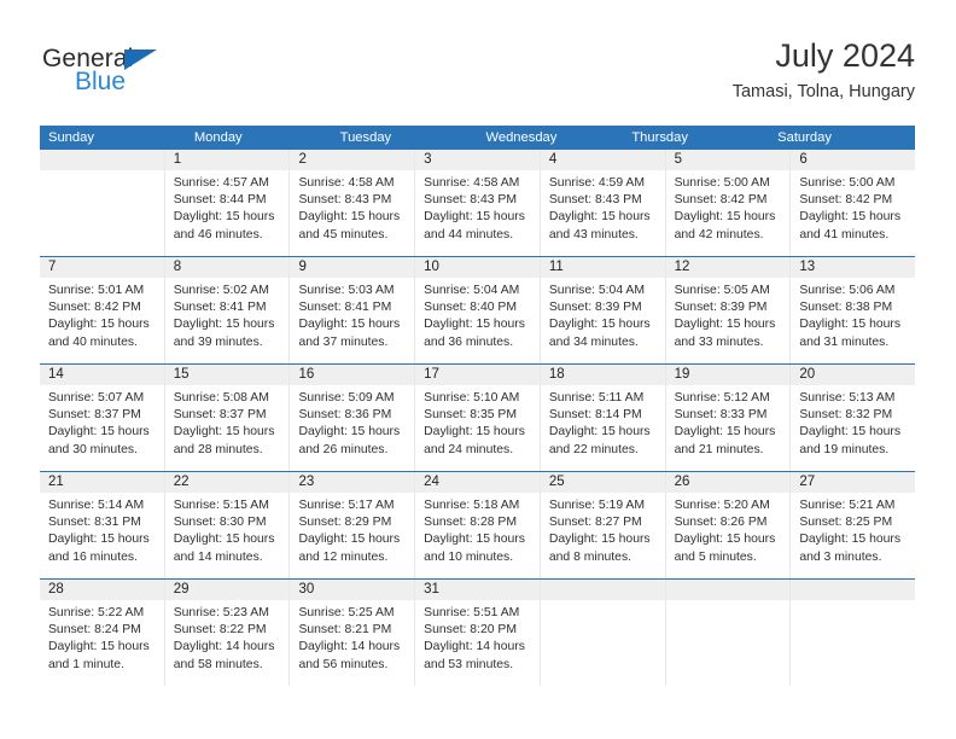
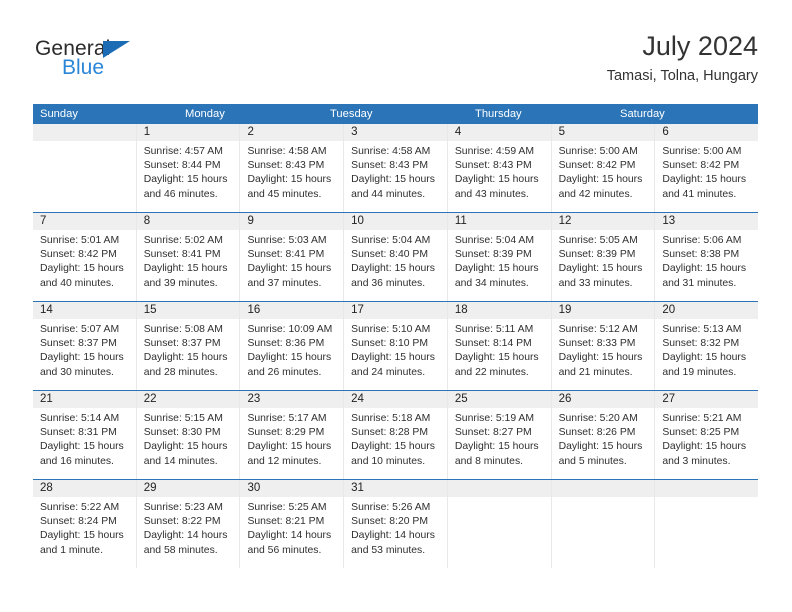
  General
  Blue
  July 2024
  Tamasi, Tolna, Hungary
  Sunday
  Monday
  Tuesday
- Wednesday
  Thursday
  Saturday
  1
  Sunrise: 4:57 AM
  Sunset: 8:44 PM
  Daylight: 15 hours
  and 46 minutes.
  2
  Sunrise: 4:58 AM
  Sunset: 8:43 PM
  Daylight: 15 hours
  and 45 minutes.
  3
  Sunrise: 4:58 AM
  Sunset: 8:43 PM
  Daylight: 15 hours
  and 44 minutes.
  4
  Sunrise: 4:59 AM
  Sunset: 8:43 PM
  Daylight: 15 hours
  and 43 minutes.
  5
  Sunrise: 5:00 AM
  Sunset: 8:42 PM
  Daylight: 15 hours
  and 42 minutes.
  6
  Sunrise: 5:00 AM
  Sunset: 8:42 PM
  Daylight: 15 hours
  and 41 minutes.
  7
  Sunrise: 5:01 AM
  Sunset: 8:42 PM
  Daylight: 15 hours
  and 40 minutes.
  8
  Sunrise: 5:02 AM
  Sunset: 8:41 PM
  Daylight: 15 hours
  and 39 minutes.
  9
  Sunrise: 5:03 AM
  Sunset: 8:41 PM
  Daylight: 15 hours
  and 37 minutes.
  10
  Sunrise: 5:04 AM
  Sunset: 8:40 PM
  Daylight: 15 hours
  and 36 minutes.
  11
  Sunrise: 5:04 AM
  Sunset: 8:39 PM
  Daylight: 15 hours
  and 34 minutes.
  12
  Sunrise: 5:05 AM
  Sunset: 8:39 PM
  Daylight: 15 hours
  and 33 minutes.
  13
  Sunrise: 5:06 AM
  Sunset: 8:38 PM
  Daylight: 15 hours
  and 31 minutes.
  14
  Sunrise: 5:07 AM
  Sunset: 8:37 PM
  Daylight: 15 hours
  and 30 minutes.
  15
  Sunrise: 5:08 AM
  Sunset: 8:37 PM
  Daylight: 15 hours
  and 28 minutes.
  16
- Sunrise: 5:09 AM
+ Sunrise: 10:09 AM
  Sunset: 8:36 PM
  Daylight: 15 hours
  and 26 minutes.
  17
  Sunrise: 5:10 AM
- Sunset: 8:35 PM
+ Sunset: 8:10 PM
  Daylight: 15 hours
  and 24 minutes.
  18
  Sunrise: 5:11 AM
  Sunset: 8:14 PM
  Daylight: 15 hours
  and 22 minutes.
  19
  Sunrise: 5:12 AM
  Sunset: 8:33 PM
  Daylight: 15 hours
  and 21 minutes.
  20
  Sunrise: 5:13 AM
  Sunset: 8:32 PM
  Daylight: 15 hours
  and 19 minutes.
  21
  Sunrise: 5:14 AM
  Sunset: 8:31 PM
  Daylight: 15 hours
  and 16 minutes.
  22
  Sunrise: 5:15 AM
  Sunset: 8:30 PM
  Daylight: 15 hours
  and 14 minutes.
  23
  Sunrise: 5:17 AM
  Sunset: 8:29 PM
  Daylight: 15 hours
  and 12 minutes.
  24
  Sunrise: 5:18 AM
  Sunset: 8:28 PM
  Daylight: 15 hours
  and 10 minutes.
  25
  Sunrise: 5:19 AM
  Sunset: 8:27 PM
  Daylight: 15 hours
  and 8 minutes.
  26
  Sunrise: 5:20 AM
  Sunset: 8:26 PM
  Daylight: 15 hours
  and 5 minutes.
  27
  Sunrise: 5:21 AM
  Sunset: 8:25 PM
  Daylight: 15 hours
  and 3 minutes.
  28
  Sunrise: 5:22 AM
  Sunset: 8:24 PM
  Daylight: 15 hours
  and 1 minute.
  29
  Sunrise: 5:23 AM
  Sunset: 8:22 PM
  Daylight: 14 hours
  and 58 minutes.
  30
  Sunrise: 5:25 AM
  Sunset: 8:21 PM
  Daylight: 14 hours
  and 56 minutes.
  31
- Sunrise: 5:51 AM
+ Sunrise: 5:26 AM
  Sunset: 8:20 PM
  Daylight: 14 hours
  and 53 minutes.
